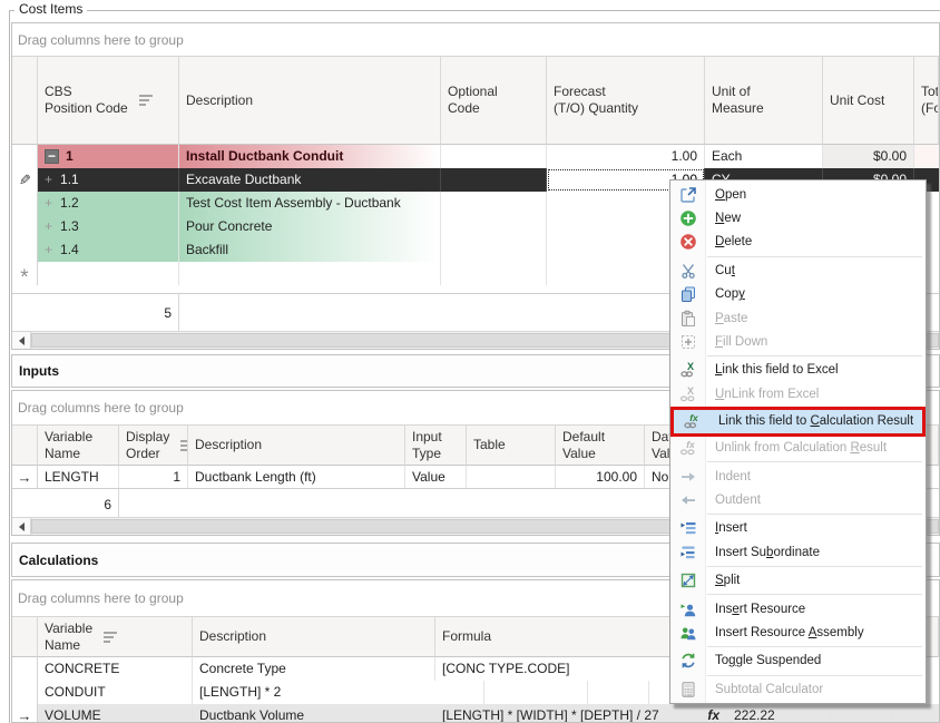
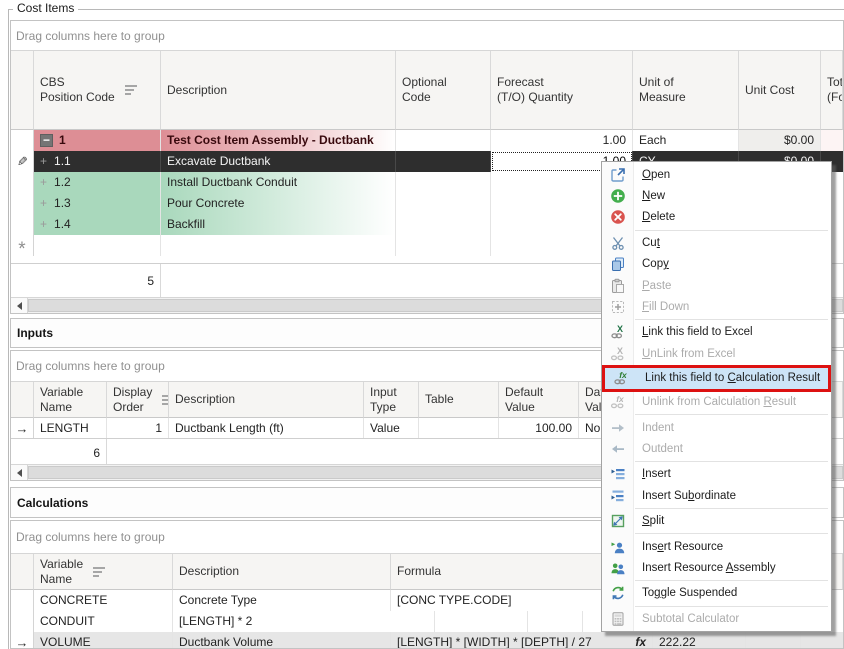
  Cost Items
  Drag columns here to group
  CBS
  Position Code
  Description
  Optional
  Code
  Forecast
  (T/O) Quantity
  Unit of
  Measure
  Unit Cost
  Tot
  (Fo
  −
  1
- Install Ductbank Conduit
+ Test Cost Item Assembly - Ductbank
  1.00
  Each
  $0.00
  +
  1.1
  Excavate Ductbank
  +
  1.2
- Test Cost Item Assembly - Ductbank
+ Install Ductbank Conduit
  +
  1.3
  Pour Concrete
  +
  1.4
  Backfill
  *
  5
  Inputs
  Drag columns here to group
  Variable
  Name
  Display
  Order
  Description
  Input
  Type
  Table
  Default
  Value
  →
  LENGTH
  1
  Ductbank Length (ft)
  Value
  100.00
  6
  Calculations
  Drag columns here to group
  Variable
  Name
  Description
  Formula
  CONCRETE
  Concrete Type
  [CONC TYPE.CODE]
  CONDUIT
  [LENGTH] * 2
  →
  VOLUME
  Ductbank Volume
  [LENGTH] * [WIDTH] * [DEPTH] / 27
  fx
  222.22
  Open
  New
  Delete
  Cut
  Copy
  Paste
  Fill Down
  X
  Link this field to Excel
  X
  UnLink from Excel
  fx
  Link this field to Calculation Result
  fx
  Unlink from Calculation Result
  Indent
  Outdent
  Insert
  Insert Subordinate
  Split
  Insert Resource
  Insert Resource Assembly
  Toggle Suspended
  Subtotal Calculator
